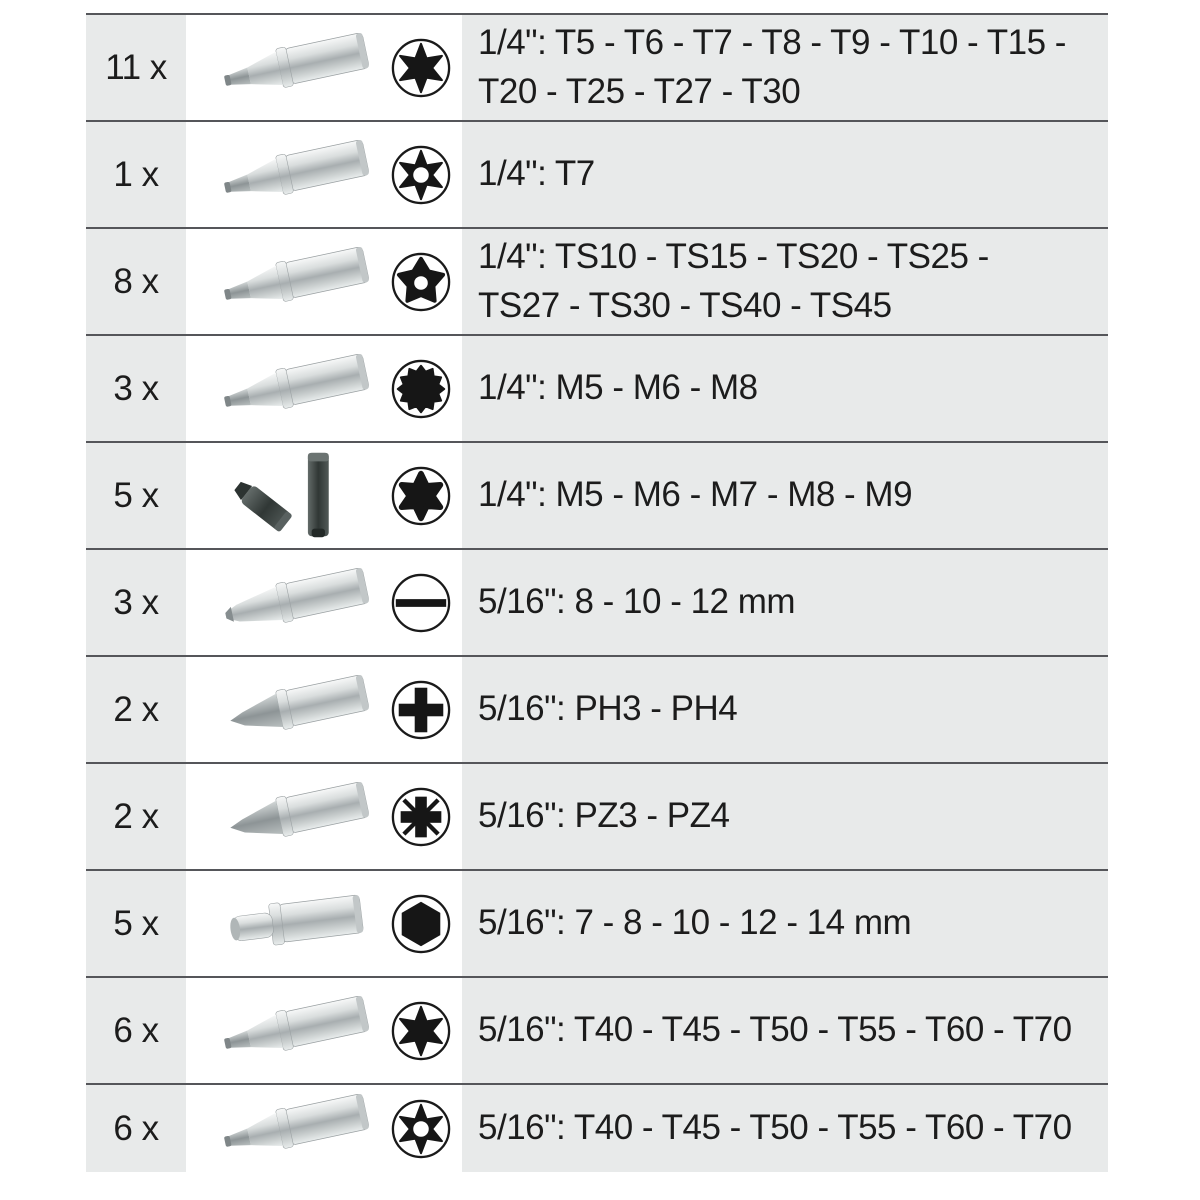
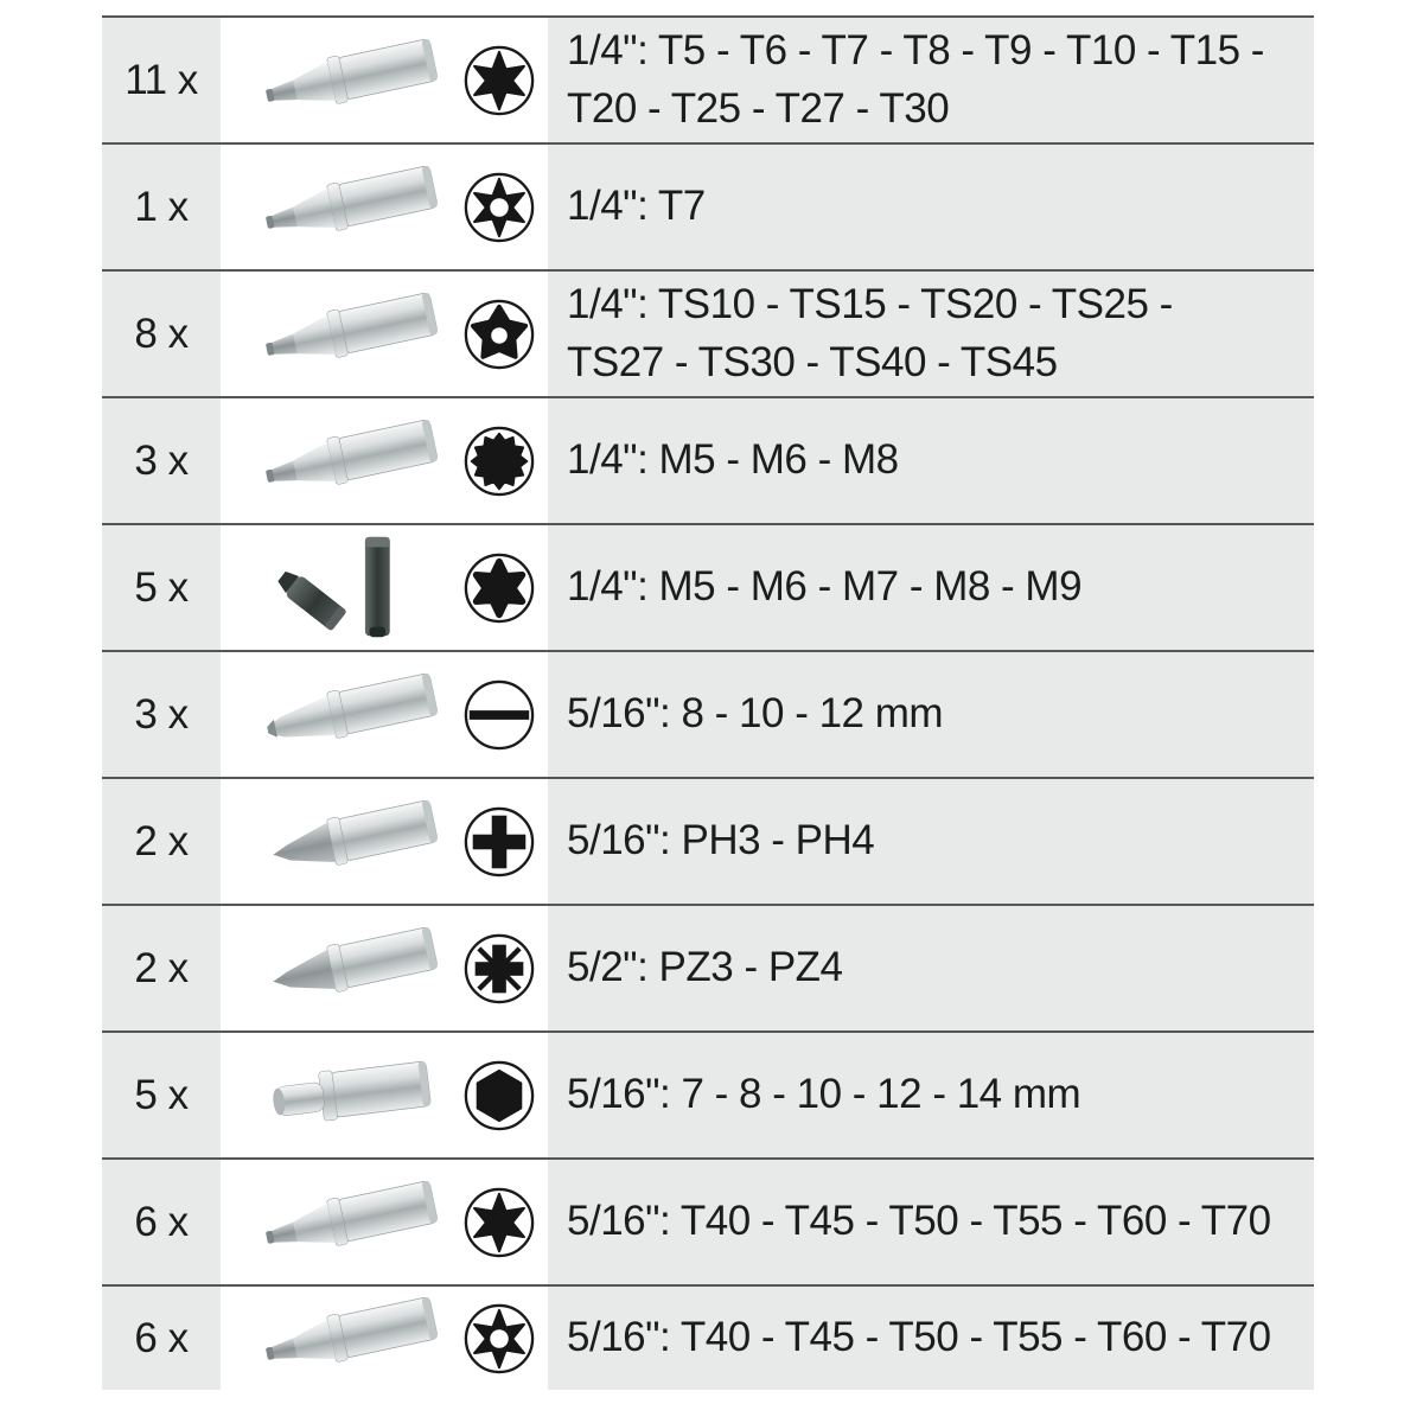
  11 x
  1/4": T5 - T6 - T7 - T8 - T9 - T10 - T15 -
  T20 - T25 - T27 - T30
  1 x
  1/4": T7
  8 x
  1/4": TS10 - TS15 - TS20 - TS25 -
  TS27 - TS30 - TS40 - TS45
  3 x
  1/4": M5 - M6 - M8
  5 x
  1/4": M5 - M6 - M7 - M8 - M9
  3 x
  5/16": 8 - 10 - 12 mm
  2 x
  5/16": PH3 - PH4
  2 x
- 5/16": PZ3 - PZ4
+ 5/2": PZ3 - PZ4
  5 x
  5/16": 7 - 8 - 10 - 12 - 14 mm
  6 x
  5/16": T40 - T45 - T50 - T55 - T60 - T70
  6 x
  5/16": T40 - T45 - T50 - T55 - T60 - T70
